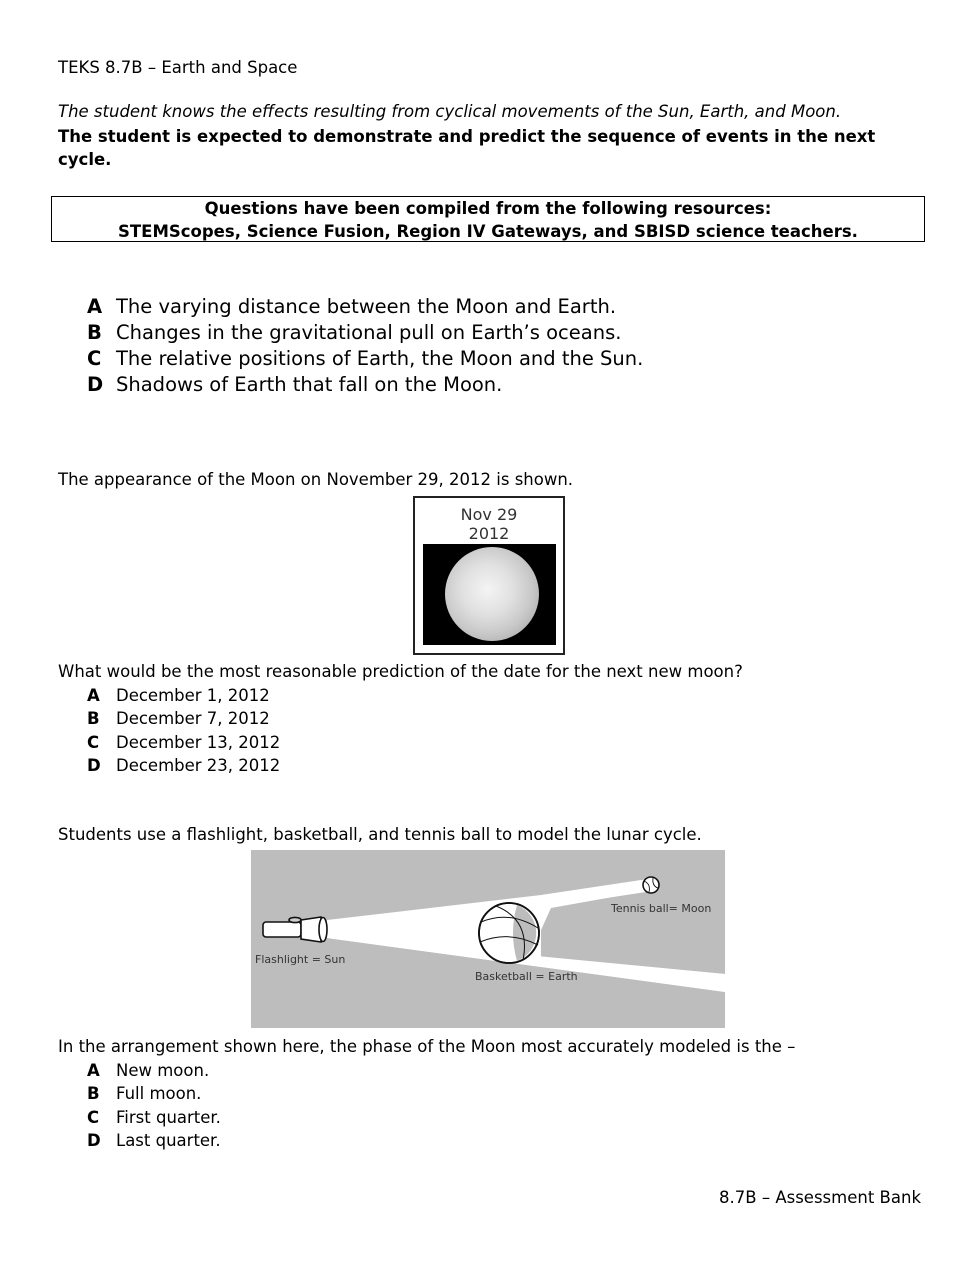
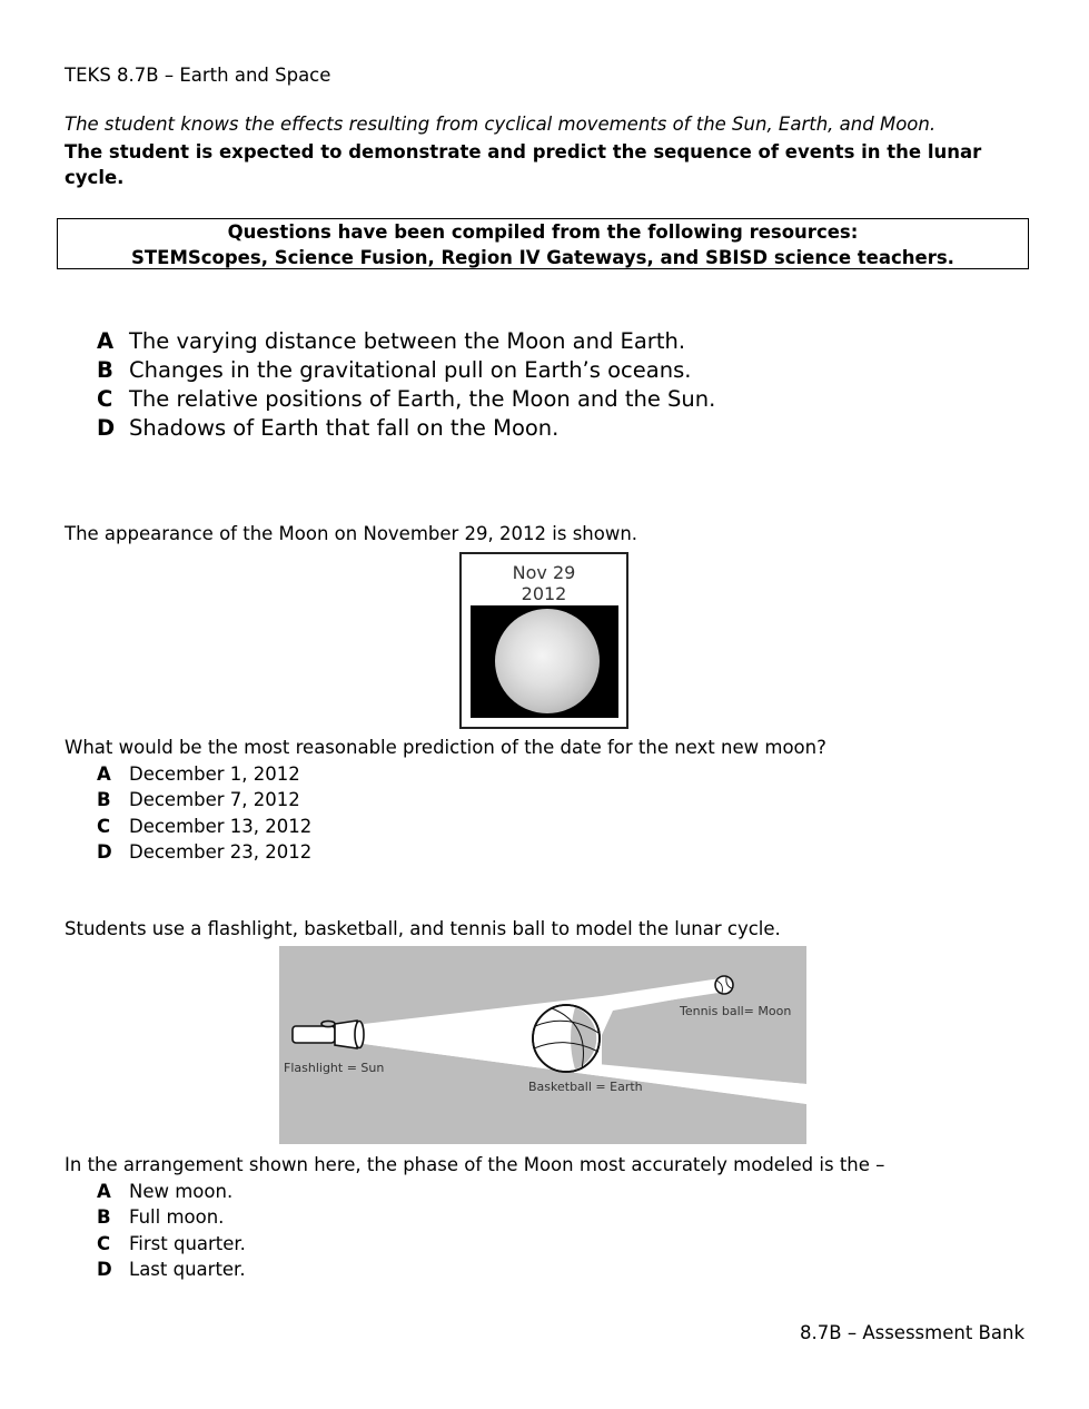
  TEKS 8.7B – Earth and Space
  The student knows the effects resulting from cyclical movements of the Sun, Earth, and Moon.
- The student is expected to demonstrate and predict the sequence of events in the next cycle.
+ The student is expected to demonstrate and predict the sequence of events in the lunar cycle.
  Questions have been compiled from the following resources:
  STEMScopes, Science Fusion, Region IV Gateways, and SBISD science teachers.
  A
  The varying distance between the Moon and Earth.
  B
  Changes in the gravitational pull on Earth’s oceans.
  C
  The relative positions of Earth, the Moon and the Sun.
  D
  Shadows of Earth that fall on the Moon.
  The appearance of the Moon on November 29, 2012 is shown.
  Nov 29
  2012
  What would be the most reasonable prediction of the date for the next new moon?
  A
  December 1, 2012
  B
  December 7, 2012
  C
  December 13, 2012
  D
  December 23, 2012
  Students use a flashlight, basketball, and tennis ball to model the lunar cycle.
  Flashlight = Sun
  Basketball = Earth
  Tennis ball= Moon
  In the arrangement shown here, the phase of the Moon most accurately modeled is the –
  A
  New moon.
  B
  Full moon.
  C
  First quarter.
  D
  Last quarter.
  8.7B – Assessment Bank
